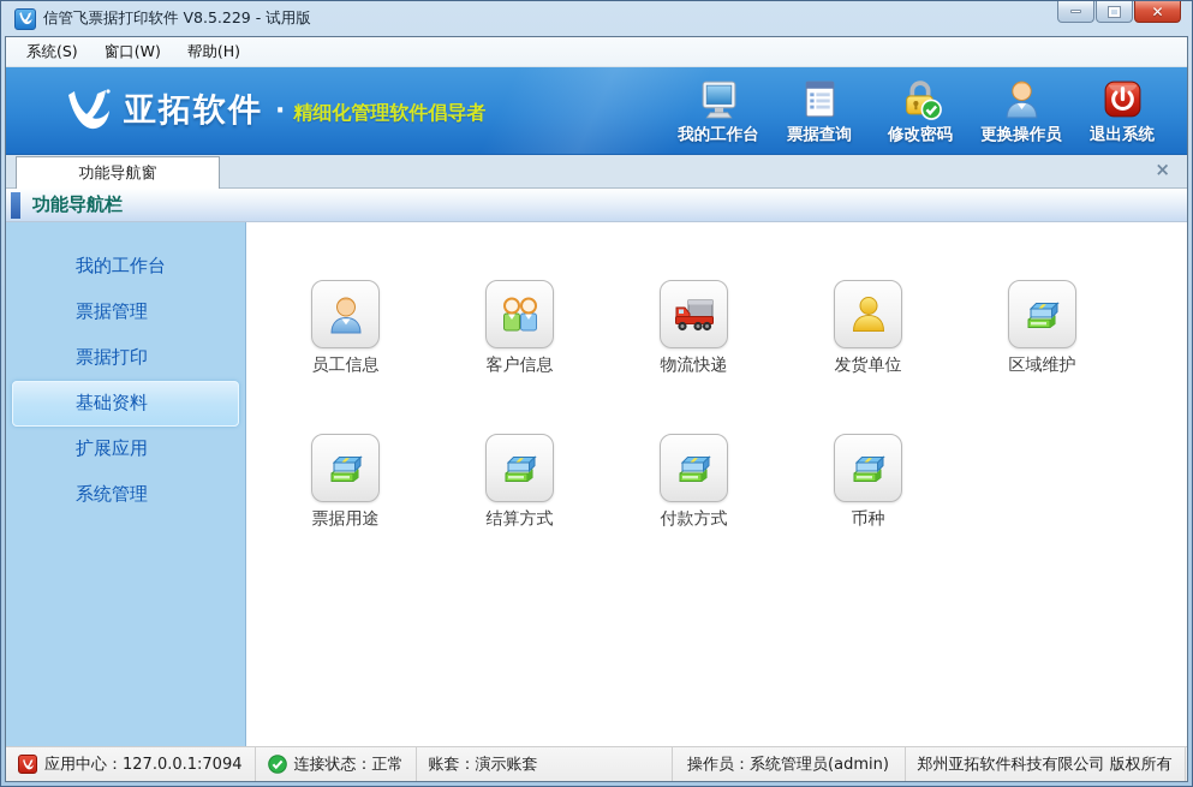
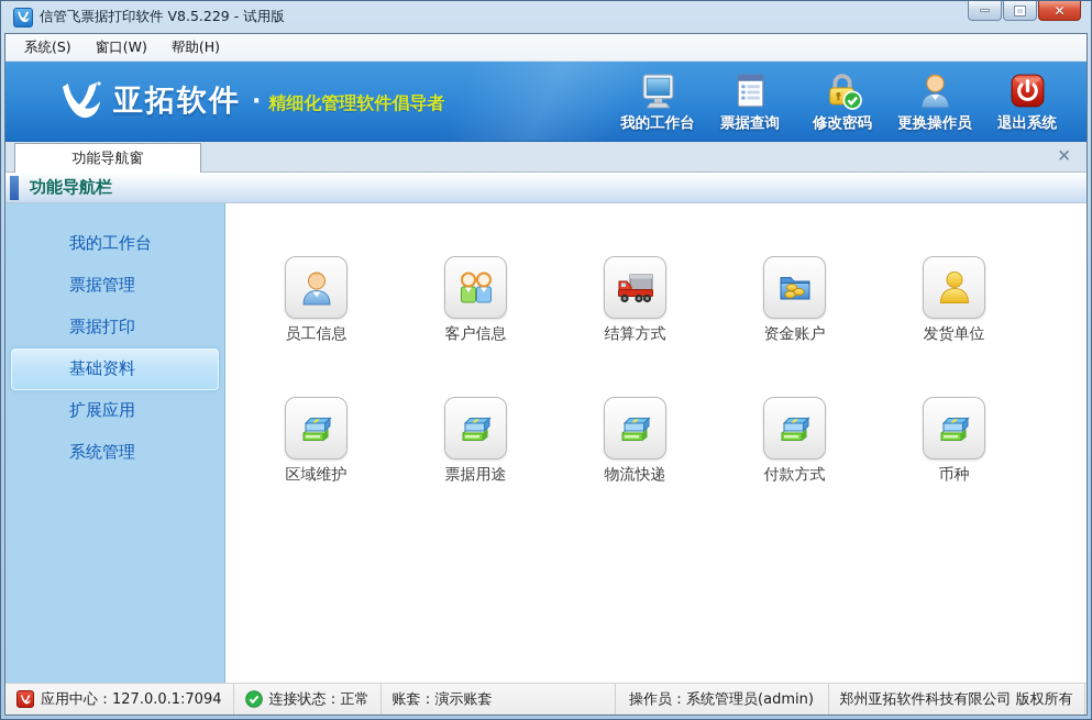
  信管飞票据打印软件 V8.5.229 - 试用版
  ✕
  系统(S)
  窗口(W)
  帮助(H)
  亚拓软件
  ·
  精细化管理软件倡导者
  我的工作台
  票据查询
  修改密码
  更换操作员
  退出系统
  功能导航窗
  ×
  功能导航栏
  我的工作台
  票据管理
  票据打印
  基础资料
  扩展应用
  系统管理
  员工信息
  客户信息
- 物流快递
+ 结算方式
+ 资金账户
  发货单位
  区域维护
  票据用途
- 结算方式
+ 物流快递
  付款方式
  币种
  应用中心：127.0.0.1:7094
  连接状态：正常
  账套：演示账套
  操作员：系统管理员(admin)
  郑州亚拓软件科技有限公司 版权所有
